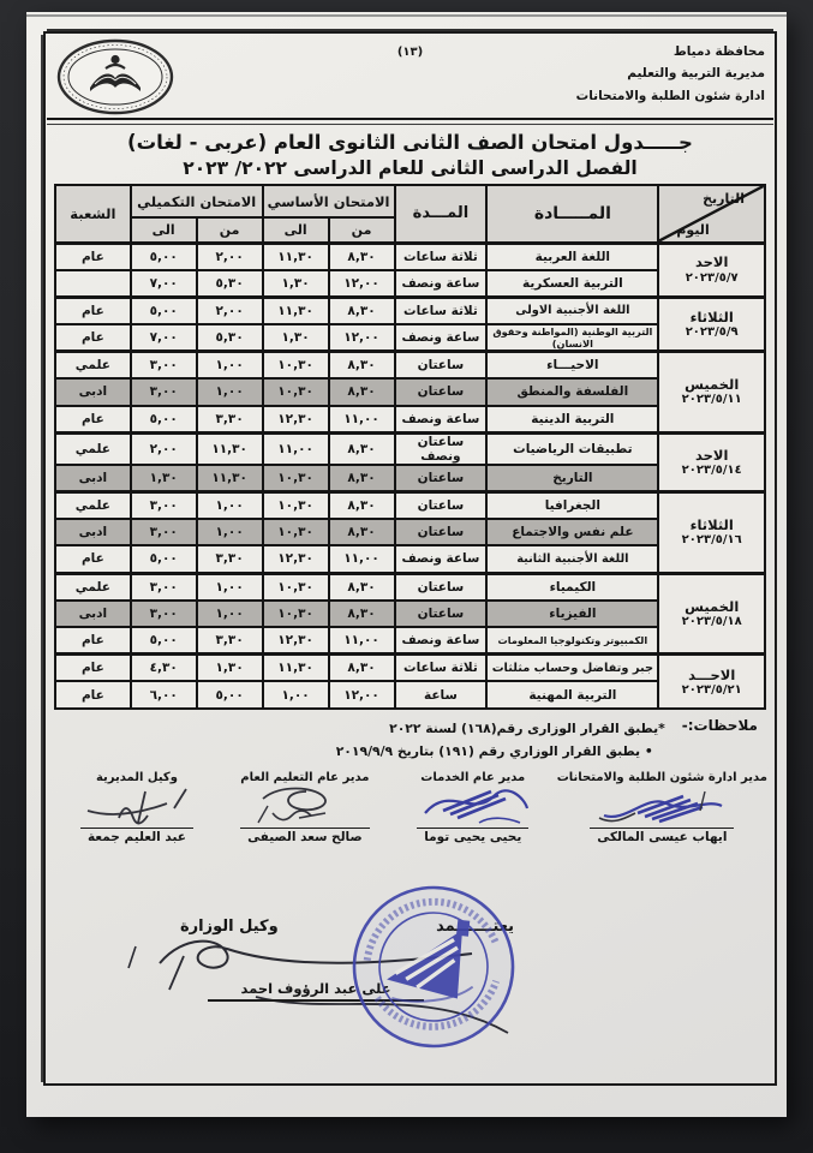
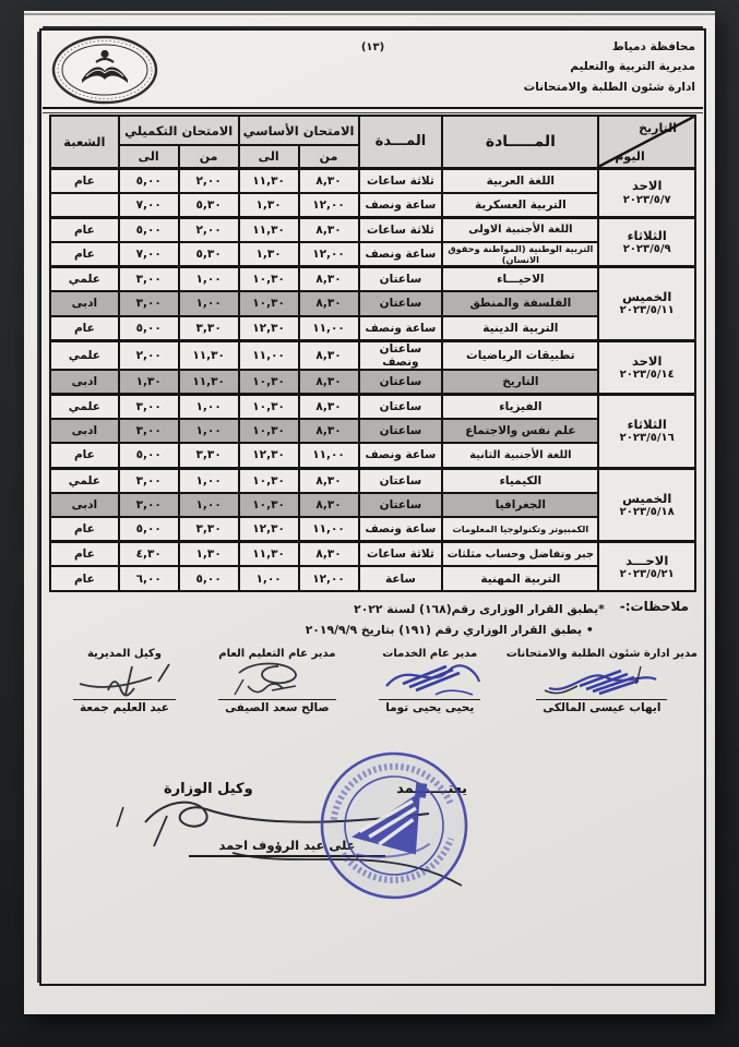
  محافظة دمياط
  مديرية التربية والتعليم
  ادارة شئون الطلبة والامتحانات
  (١٣)
- جـــــدول امتحان الصف الثانى الثانوى العام (عربى - لغات)
- الفصل الدراسى الثانى للعام الدراسى ٢٠٢٢/ ٢٠٢٣
  التاريخ اليوم	المـــــادة	المـــدة	الامتحان الأساسي	الامتحان التكميلي	الشعبة
  من	الى	من	الى
  الاحد٢٠٢٣/٥/٧	اللغة العربية	ثلاثة ساعات	٨,٣٠	١١,٣٠	٢,٠٠	٥,٠٠	عام
  التربية العسكرية	ساعة ونصف	١٢,٠٠	١,٣٠	٥,٣٠	٧,٠٠
  الثلاثاء٢٠٢٣/٥/٩	اللغة الأجنبية الاولى	ثلاثة ساعات	٨,٣٠	١١,٣٠	٢,٠٠	٥,٠٠	عام
  التربية الوطنية (المواطنة وحقوق الانسان)	ساعة ونصف	١٢,٠٠	١,٣٠	٥,٣٠	٧,٠٠	عام
  الخميس٢٠٢٣/٥/١١	الاحيـــاء	ساعتان	٨,٣٠	١٠,٣٠	١,٠٠	٣,٠٠	علمي
  الفلسفة والمنطق	ساعتان	٨,٣٠	١٠,٣٠	١,٠٠	٣,٠٠	ادبى
  التربية الدينية	ساعة ونصف	١١,٠٠	١٢,٣٠	٣,٣٠	٥,٠٠	عام
  الاحد٢٠٢٣/٥/١٤	تطبيقات الرياضيات	ساعتان ونصف	٨,٣٠	١١,٠٠	١١,٣٠	٢,٠٠	علمي
  التاريخ	ساعتان	٨,٣٠	١٠,٣٠	١١,٣٠	١,٣٠	ادبى
- الثلاثاء٢٠٢٣/٥/١٦	الجغرافيا	ساعتان	٨,٣٠	١٠,٣٠	١,٠٠	٣,٠٠	علمي
+ الثلاثاء٢٠٢٣/٥/١٦	الفيزياء	ساعتان	٨,٣٠	١٠,٣٠	١,٠٠	٣,٠٠	علمي
  علم نفس والاجتماع	ساعتان	٨,٣٠	١٠,٣٠	١,٠٠	٣,٠٠	ادبى
  اللغة الأجنبية الثانية	ساعة ونصف	١١,٠٠	١٢,٣٠	٣,٣٠	٥,٠٠	عام
  الخميس٢٠٢٣/٥/١٨	الكيمياء	ساعتان	٨,٣٠	١٠,٣٠	١,٠٠	٣,٠٠	علمي
- الفيزياء	ساعتان	٨,٣٠	١٠,٣٠	١,٠٠	٣,٠٠	ادبى
+ الجغرافيا	ساعتان	٨,٣٠	١٠,٣٠	١,٠٠	٣,٠٠	ادبى
  الكمبيوتر وتكنولوجيا المعلومات	ساعة ونصف	١١,٠٠	١٢,٣٠	٣,٣٠	٥,٠٠	عام
  الاحـــد٢٠٢٣/٥/٢١	جبر وتفاضل وحساب مثلثات	ثلاثة ساعات	٨,٣٠	١١,٣٠	١,٣٠	٤,٣٠	عام
  التربية المهنية	ساعة	١٢,٠٠	١,٠٠	٥,٠٠	٦,٠٠	عام
  ملاحظات:-
  *يطبق القرار الوزارى رقم(١٦٨) لسنة ٢٠٢٢
  • يطبق القرار الوزاري رقم (١٩١) بتاريخ ٢٠١٩/٩/٩
  مدير ادارة شئون الطلبة والامتحانات
  ايهاب عيسى المالكى
  مدير عام الخدمات
  يحيى يحيى توما
  مدير عام التعليم العام
  صالح سعد الصيفى
  وكيل المديرية
  عبد العليم جمعة
  يعتــــمد
  وكيل الوزارة
  على عبد الرؤوف احمد
